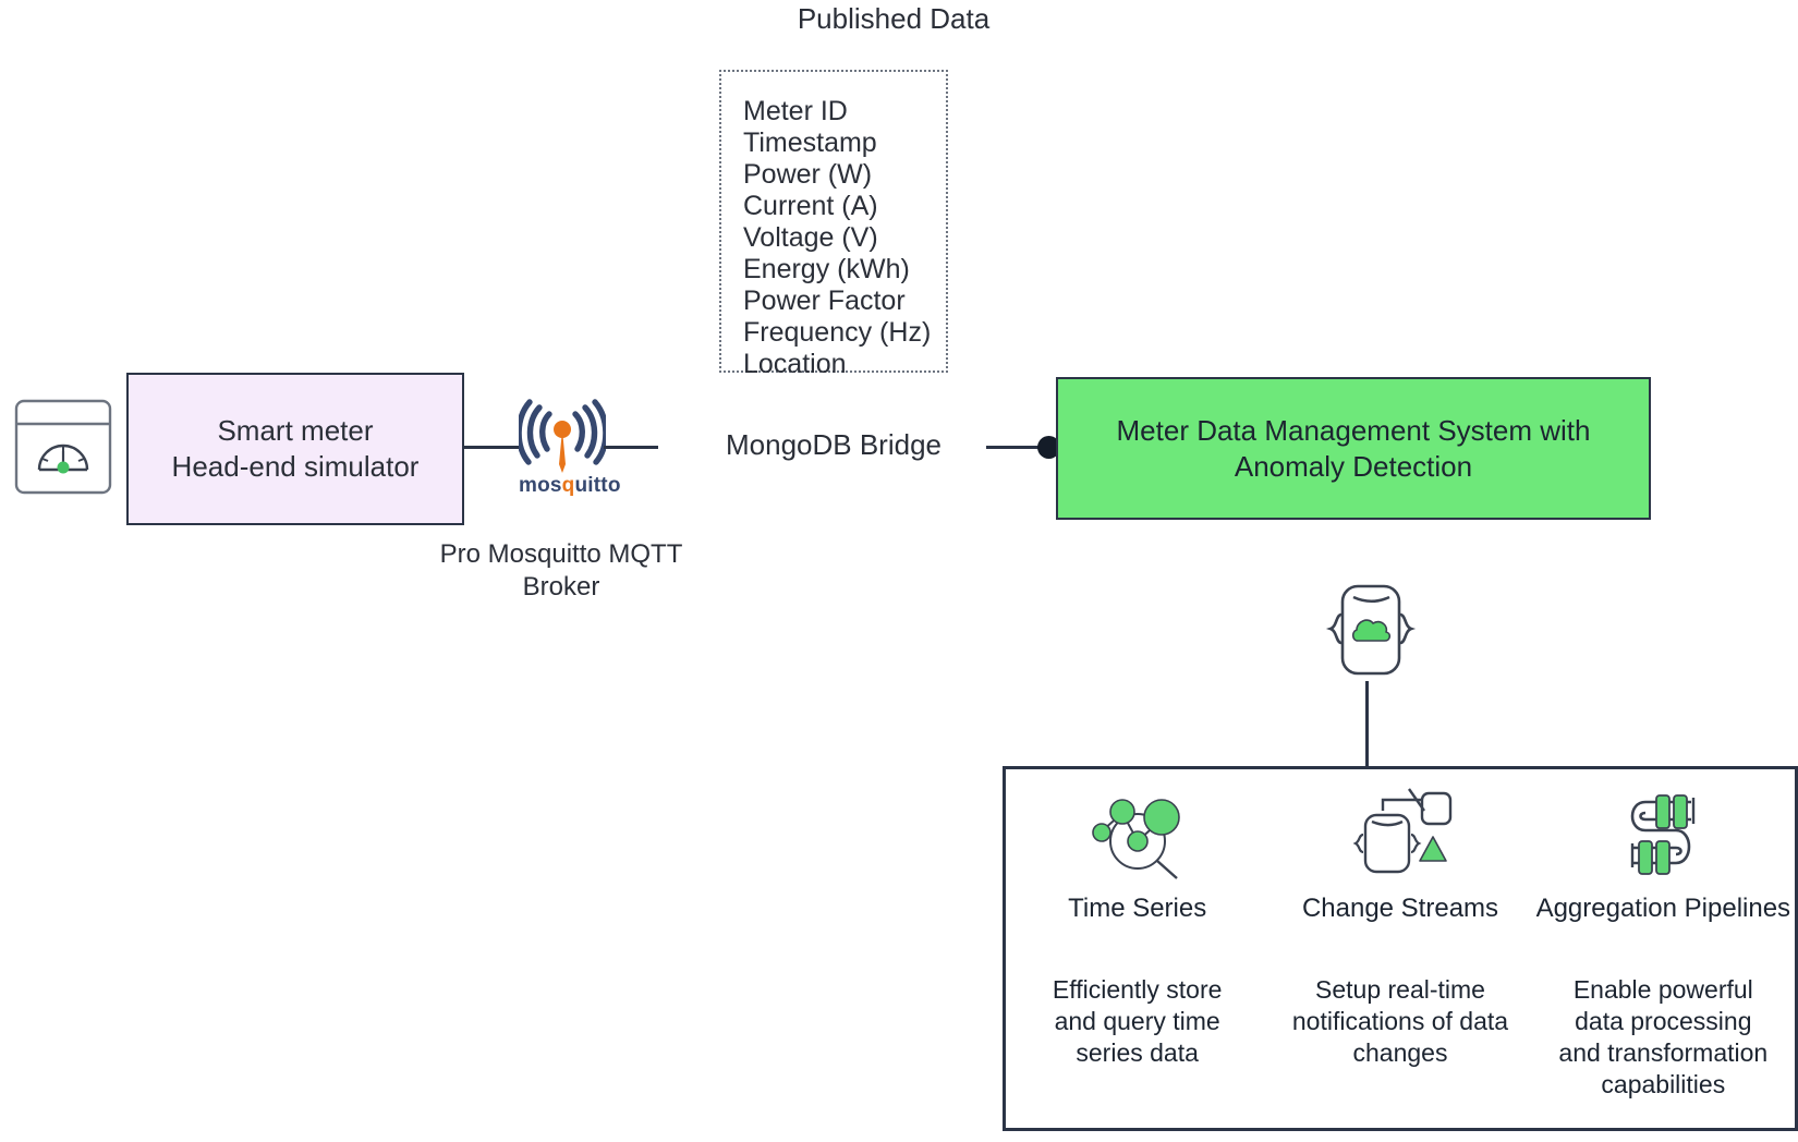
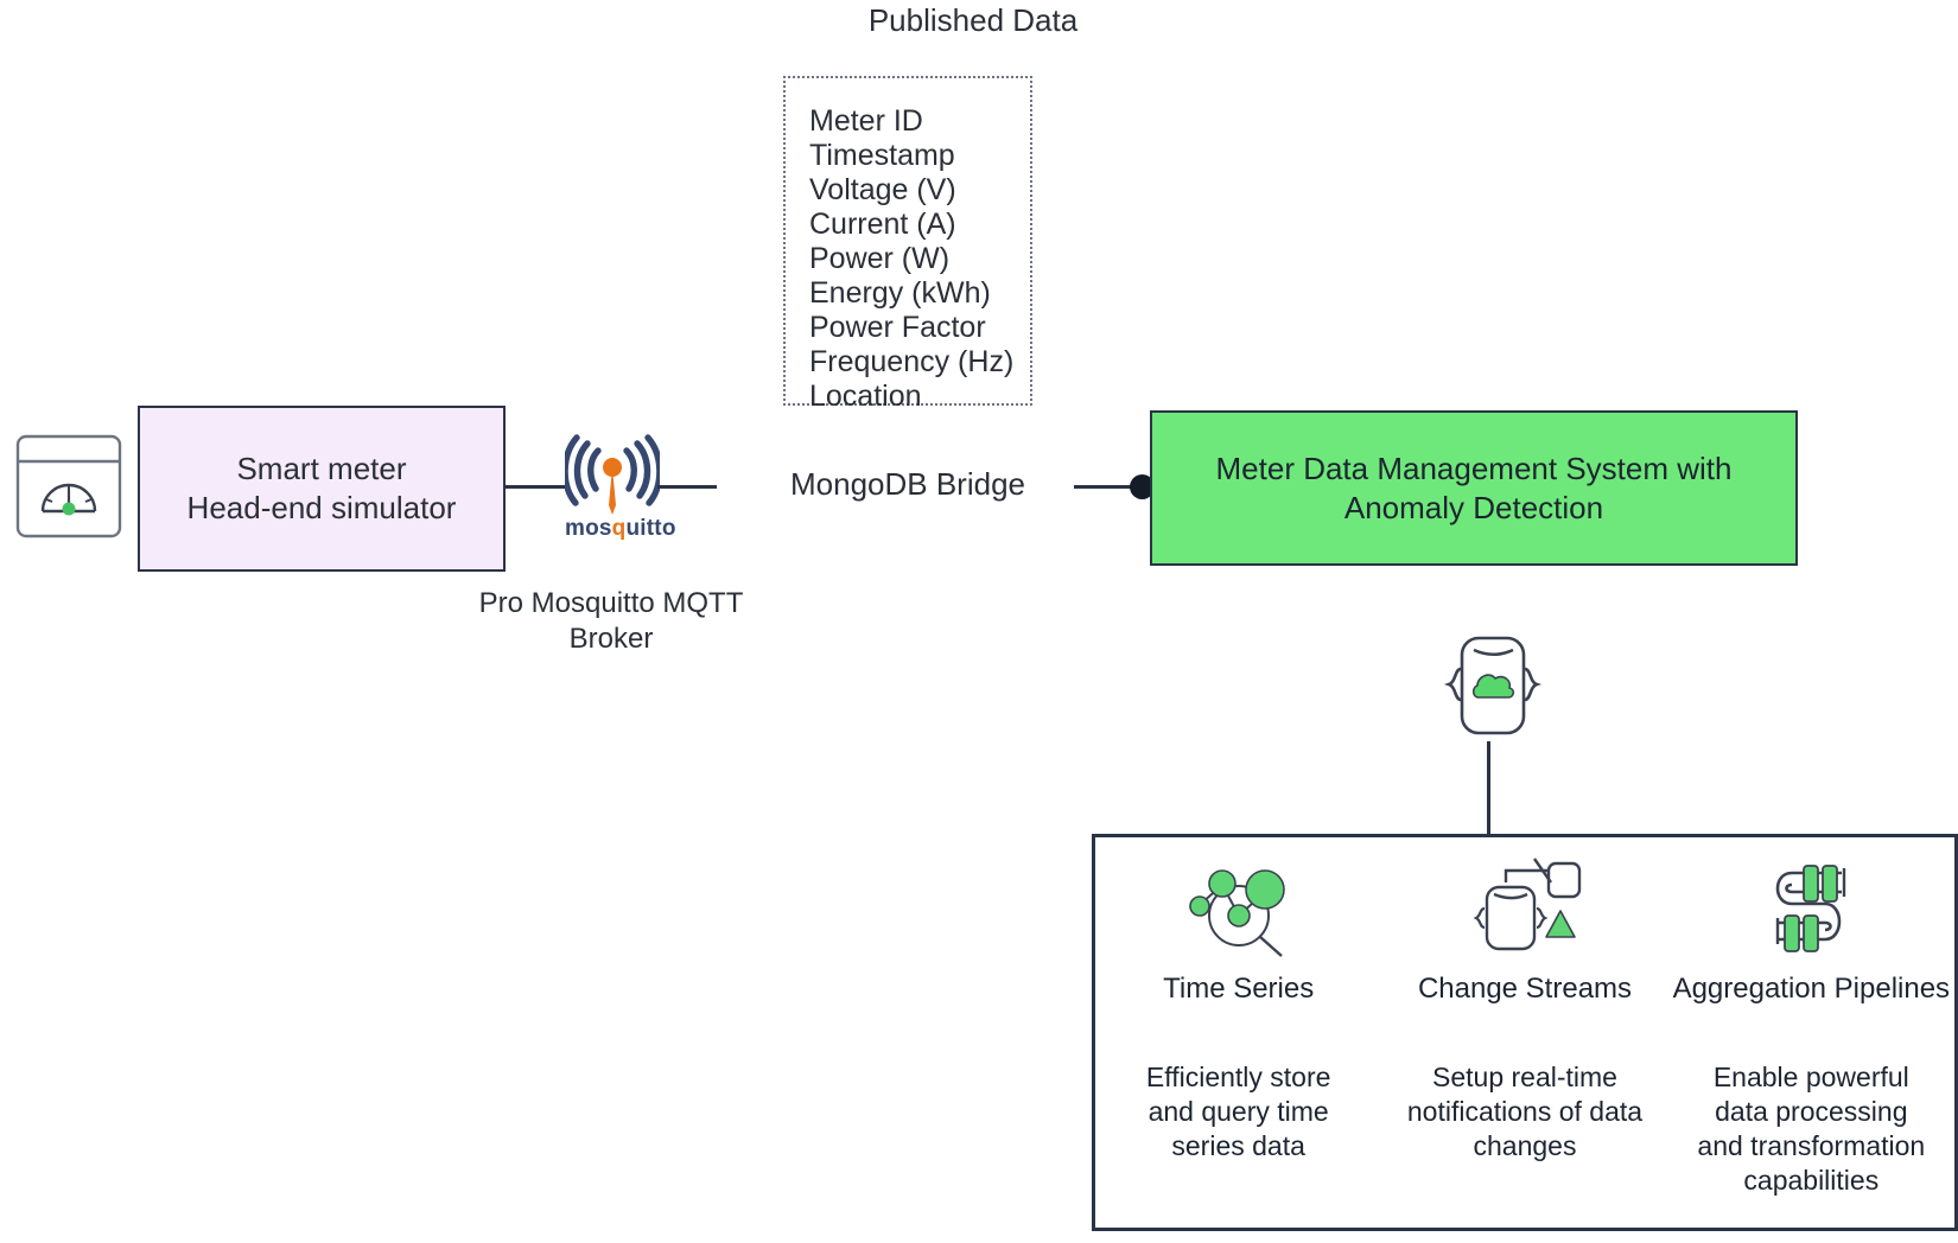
  Published Data
  Meter ID
  Timestamp
- Power (W)
+ Voltage (V)
  Current (A)
- Voltage (V)
+ Power (W)
  Energy (kWh)
  Power Factor
  Frequency (Hz)
  Location
  Smart meter
  Head-end simulator
  mosquitto
  Pro Mosquitto MQTT
  Broker
  MongoDB Bridge
  Meter Data Management System with
  Anomaly Detection
  Time Series
  Efficiently store and query time series data
  Change Streams
  Setup real-time notifications of data changes
  Aggregation Pipelines
  Enable powerful data processing and transformation capabilities
